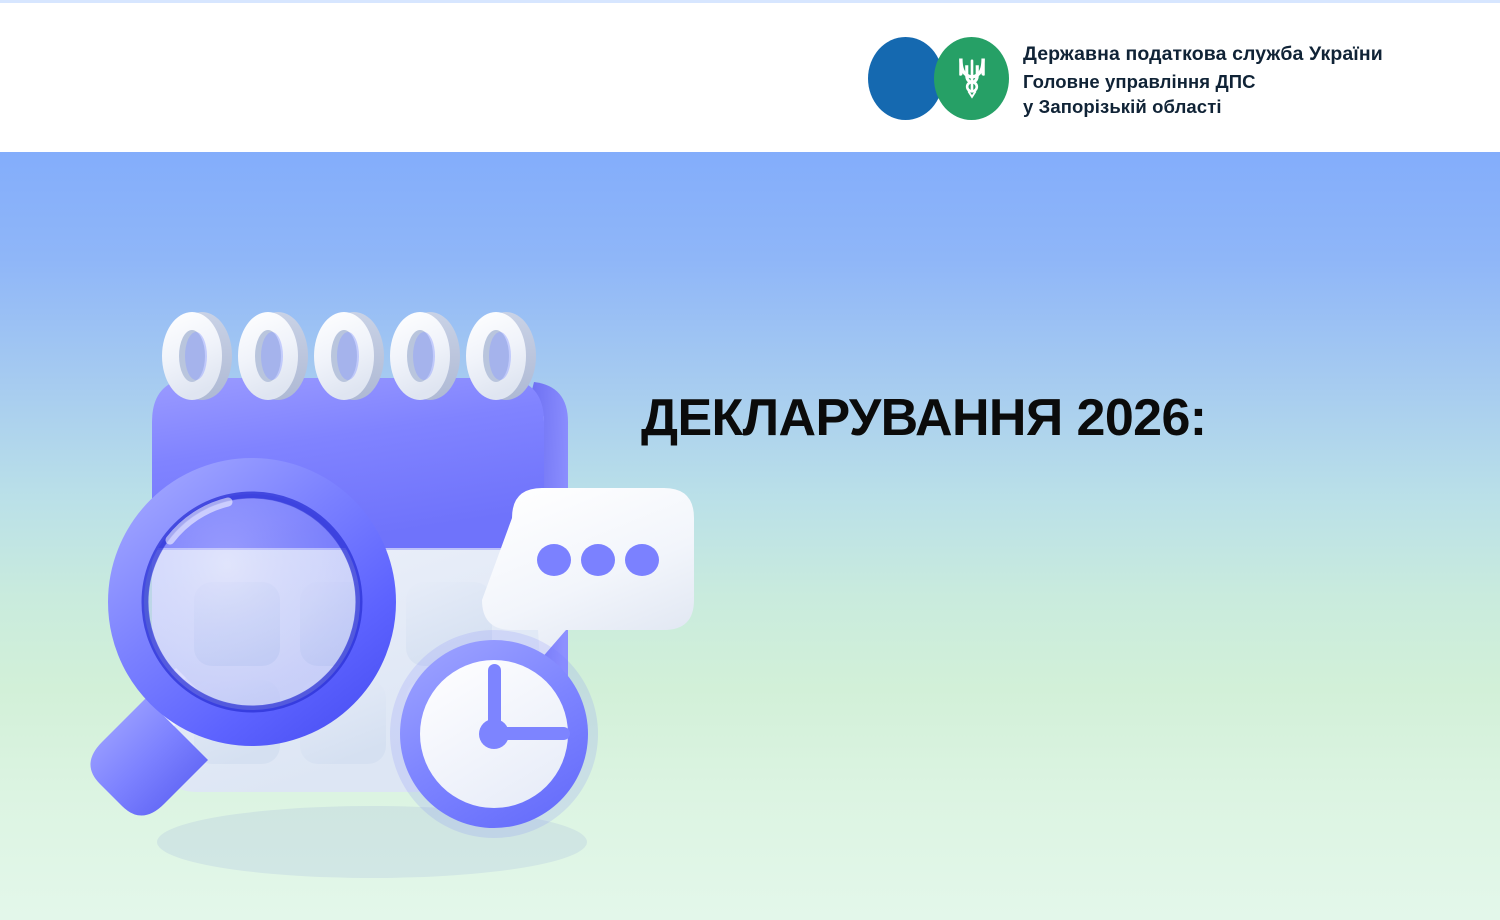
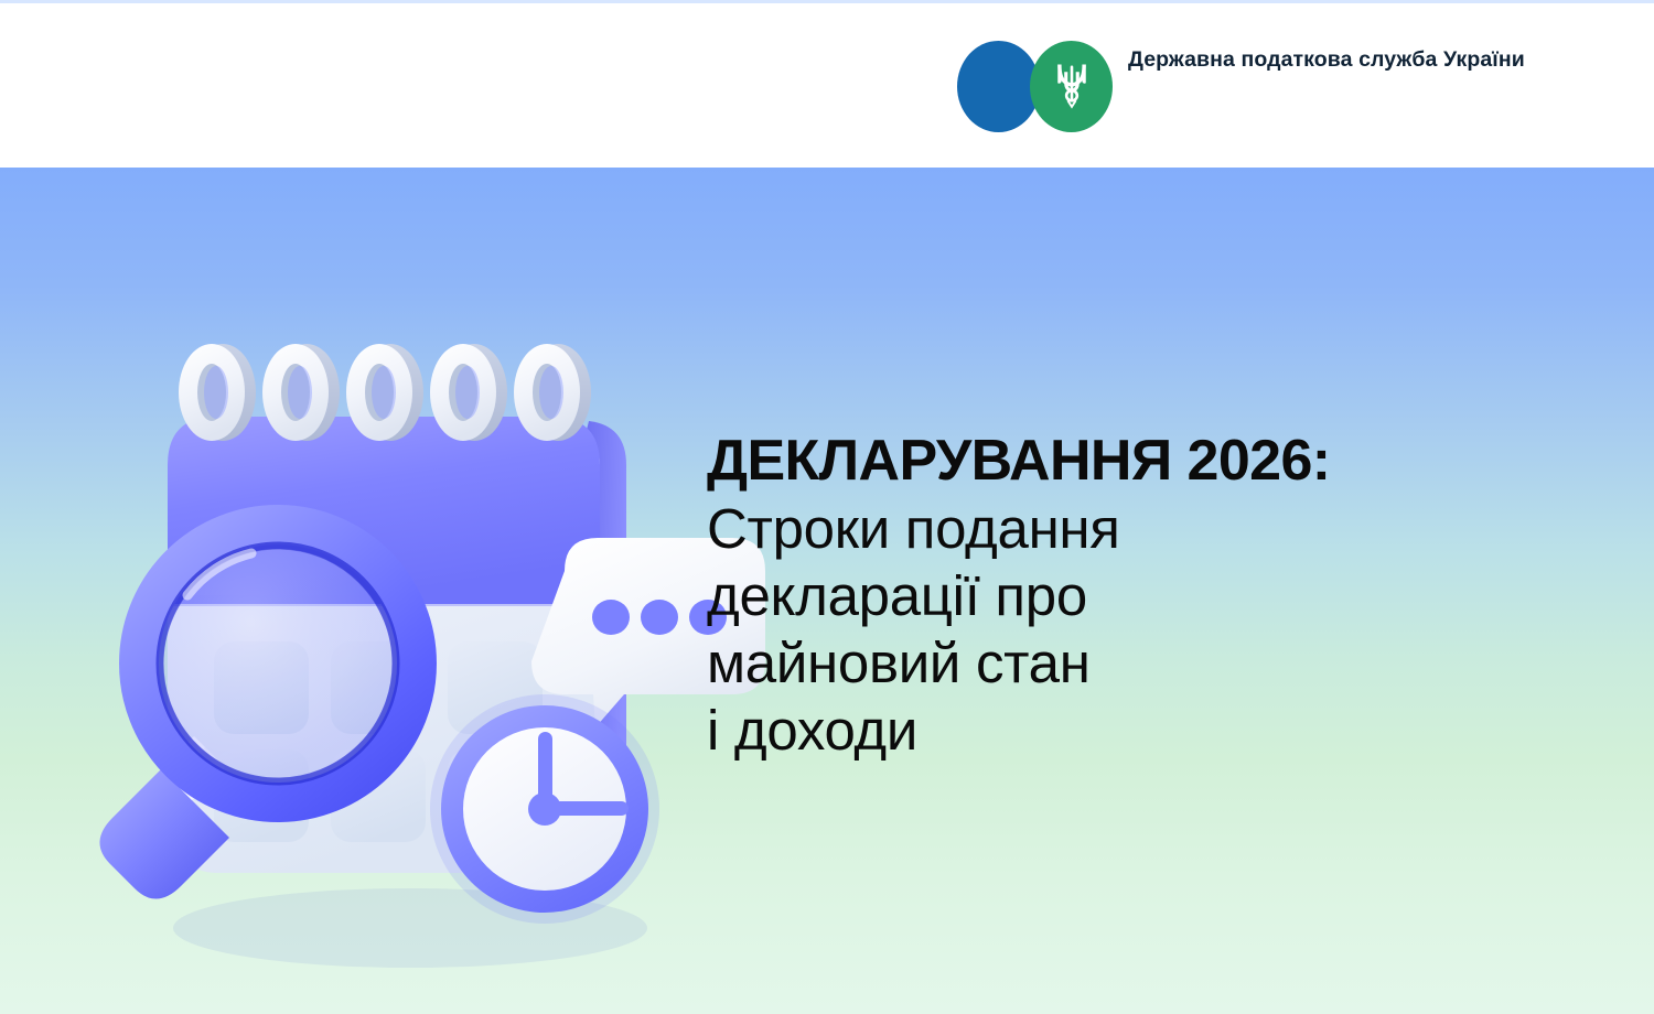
  Державна податкова служба України
- Головне управління ДПС
- у Запорізькій області
  ДЕКЛАРУВАННЯ 2026:
+ Строки подання
+ декларації про
+ майновий стан
+ і доходи
